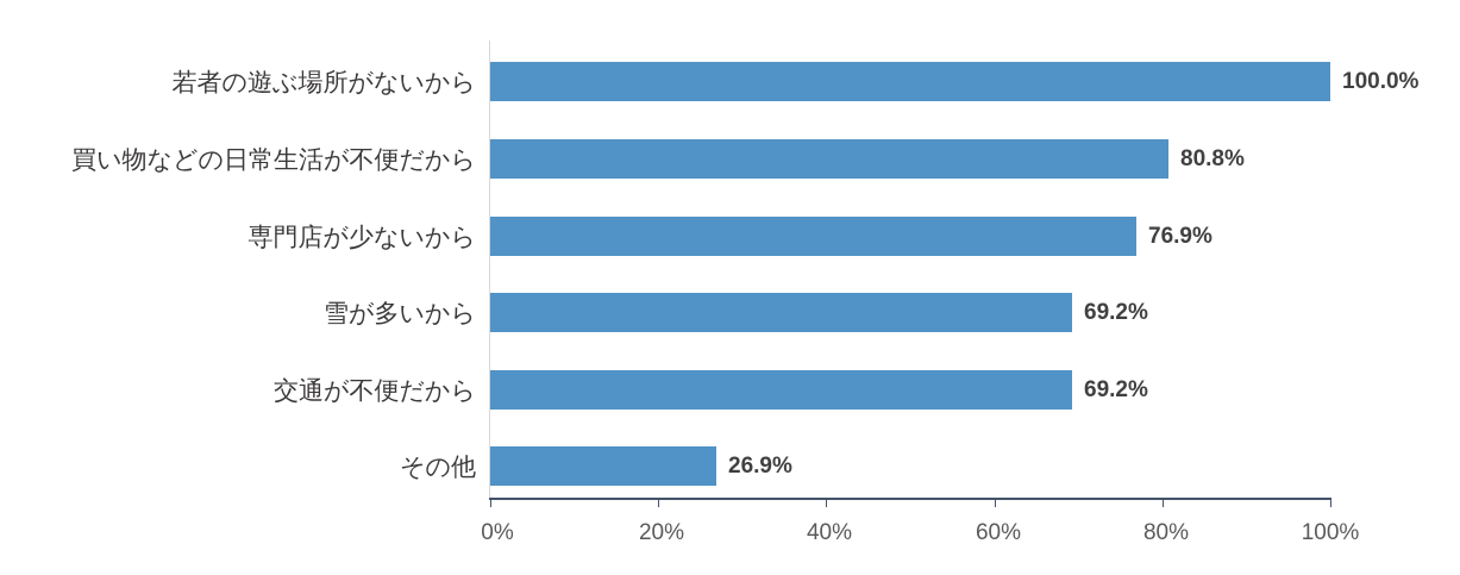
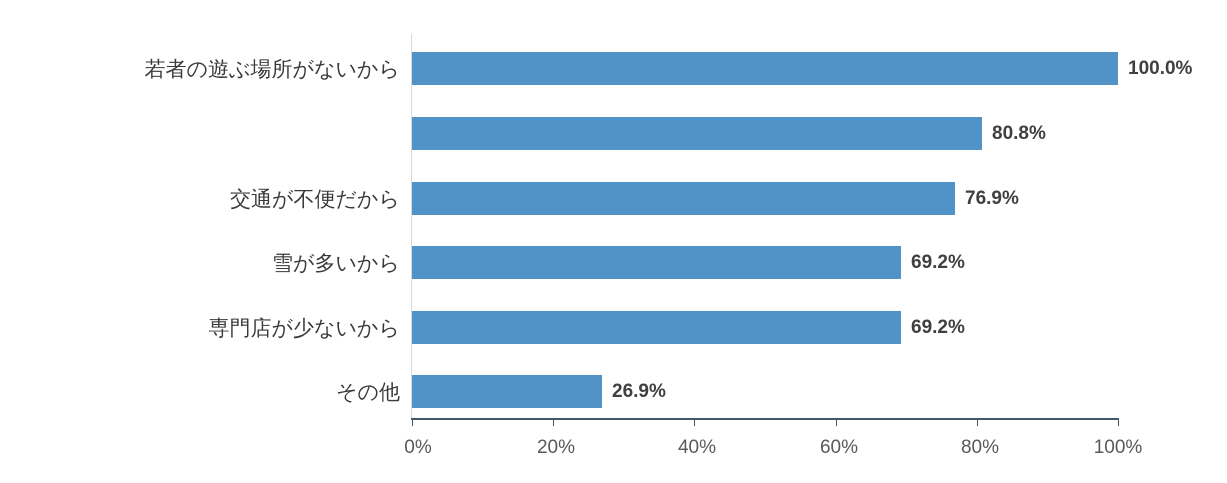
  若者の遊ぶ場所がないから
- 買い物などの日常生活が不便だから
- 専門店が少ないから
+ 交通が不便だから
  雪が多いから
- 交通が不便だから
+ 専門店が少ないから
  その他
  100.0%
  80.8%
  76.9%
  69.2%
  69.2%
  26.9%
  0%
  20%
  40%
  60%
  80%
  100%
